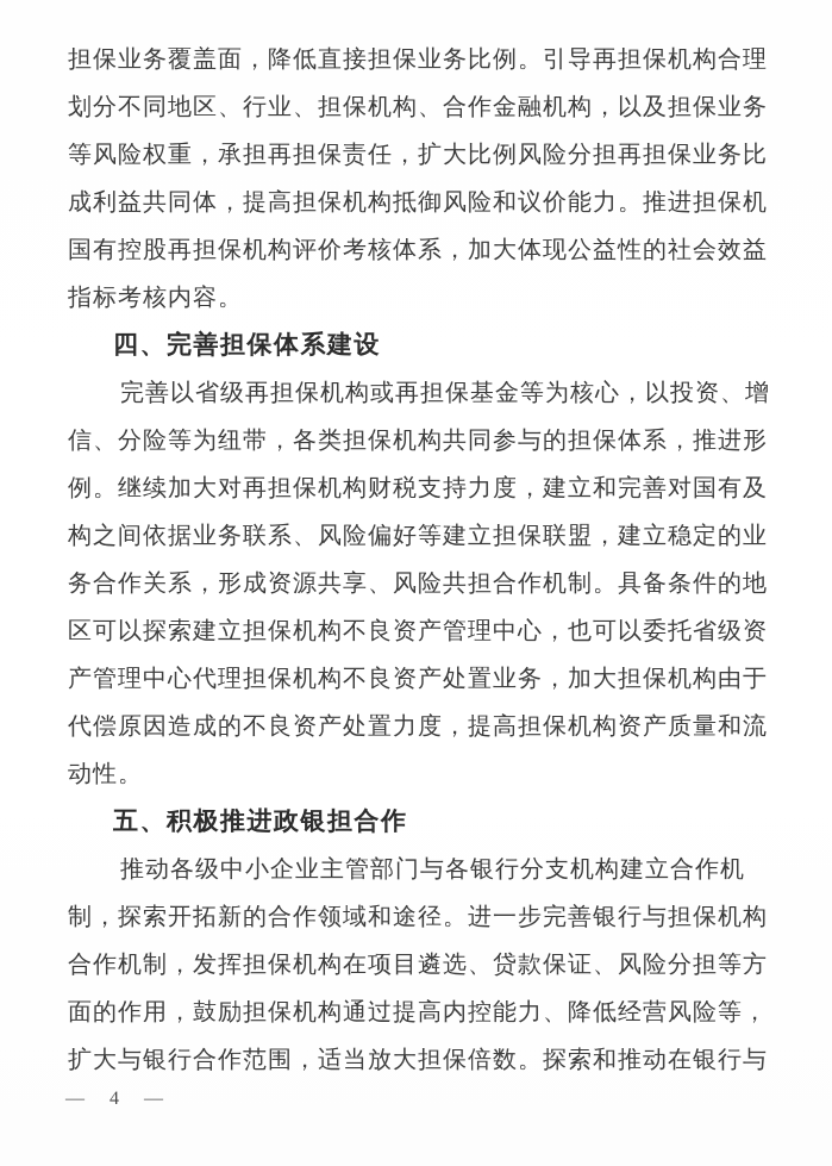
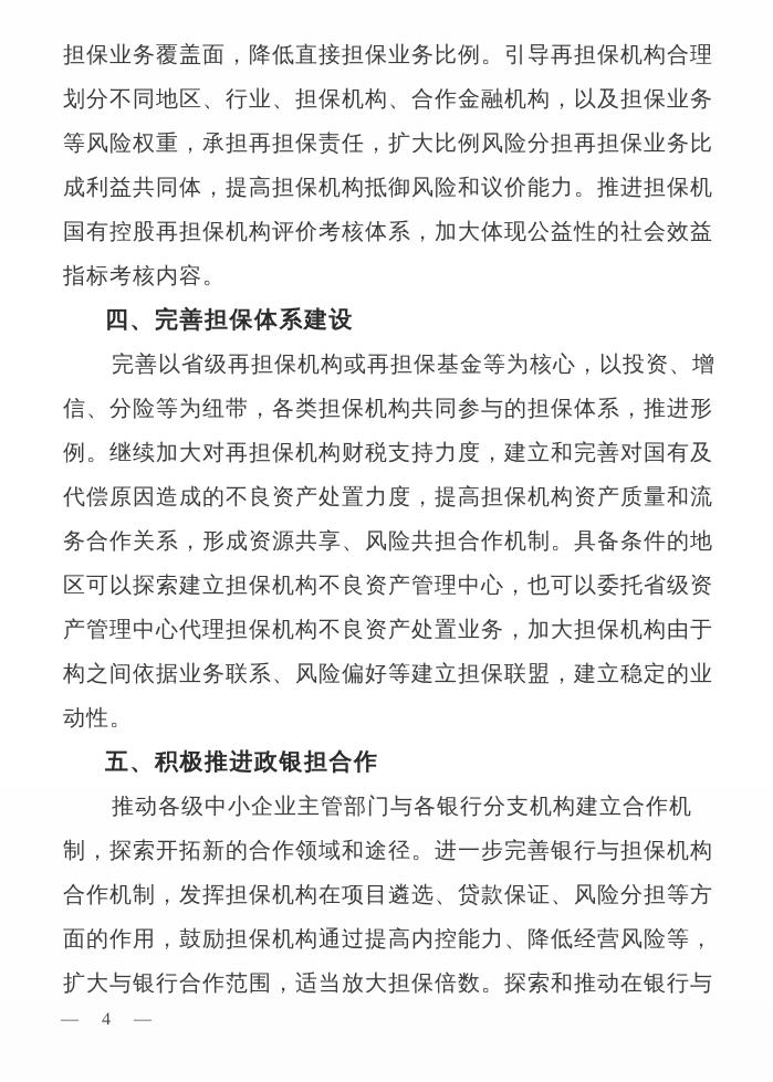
  担保业务覆盖面，降低直接担保业务比例。引导再担保机构合理
  划分不同地区、行业、担保机构、合作金融机构，以及担保业务
  等风险权重，承担再担保责任，扩大比例风险分担再担保业务比
  成利益共同体，提高担保机构抵御风险和议价能力。推进担保机
  国有控股再担保机构评价考核体系，加大体现公益性的社会效益
  指标考核内容。
  四、完善担保体系建设
  完善以省级再担保机构或再担保基金等为核心，以投资、增
  信、分险等为纽带，各类担保机构共同参与的担保体系，推进形
  例。继续加大对再担保机构财税支持力度，建立和完善对国有及
- 构之间依据业务联系、风险偏好等建立担保联盟，建立稳定的业
+ 代偿原因造成的不良资产处置力度，提高担保机构资产质量和流
  务合作关系，形成资源共享、风险共担合作机制。具备条件的地
  区可以探索建立担保机构不良资产管理中心，也可以委托省级资
  产管理中心代理担保机构不良资产处置业务，加大担保机构由于
- 代偿原因造成的不良资产处置力度，提高担保机构资产质量和流
+ 构之间依据业务联系、风险偏好等建立担保联盟，建立稳定的业
  动性。
  五、积极推进政银担合作
  推动各级中小企业主管部门与各银行分支机构建立合作机
  制，探索开拓新的合作领域和途径。进一步完善银行与担保机构
  合作机制，发挥担保机构在项目遴选、贷款保证、风险分担等方
  面的作用，鼓励担保机构通过提高内控能力、降低经营风险等，
  扩大与银行合作范围，适当放大担保倍数。探索和推动在银行与
  — 4 —
